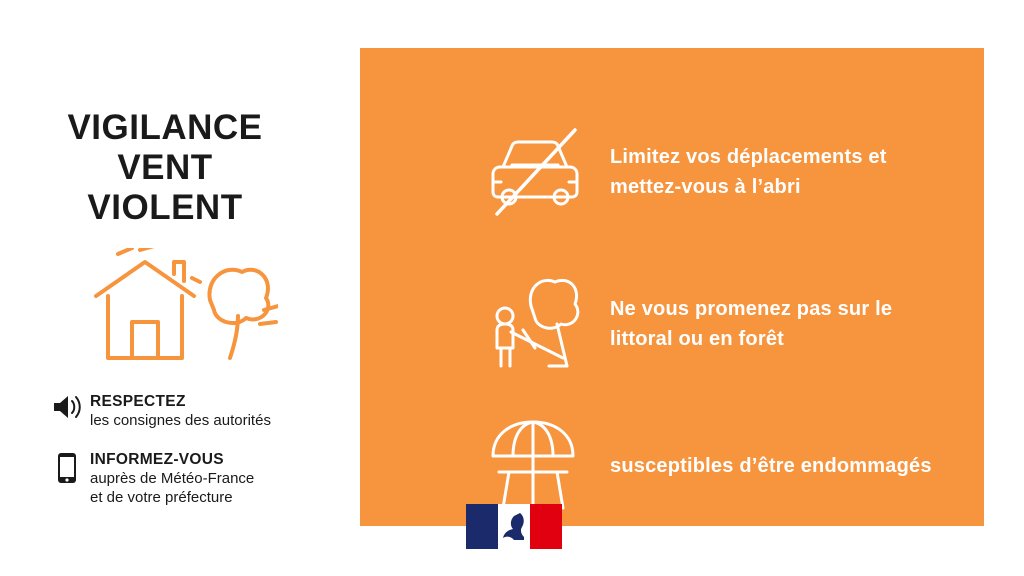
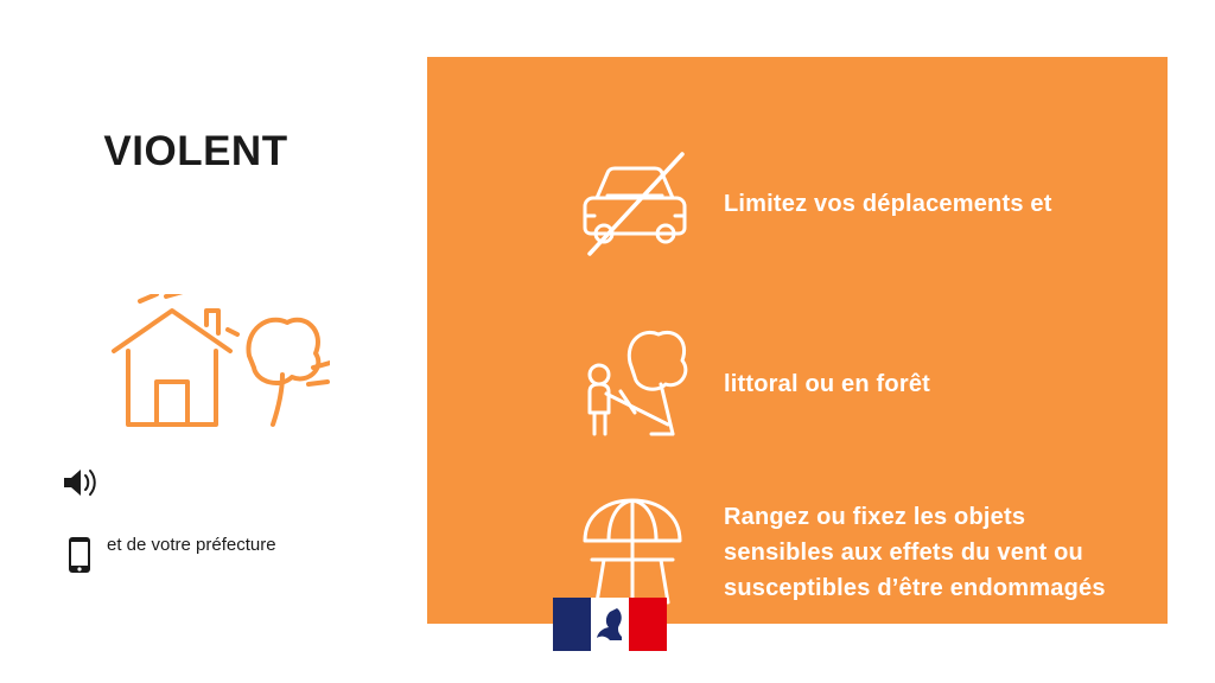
- VIGILANCE
- VENT
  VIOLENT
- RESPECTEZ
- les consignes des autorités
- INFORMEZ-VOUS
- auprès de Météo-France
  et de votre préfecture
  Limitez vos déplacements et
- mettez-vous à l’abri
- Ne vous promenez pas sur le
  littoral ou en forêt
+ Rangez ou fixez les objets
+ sensibles aux effets du vent ou
  susceptibles d’être endommagés
